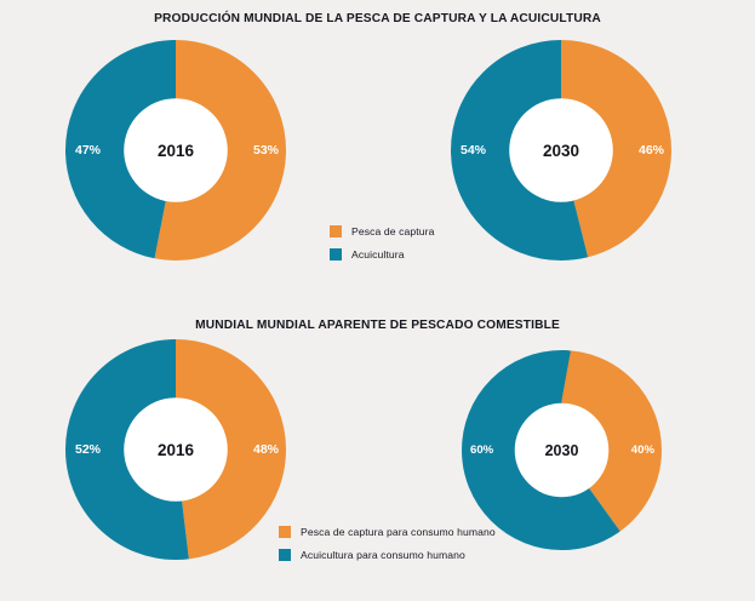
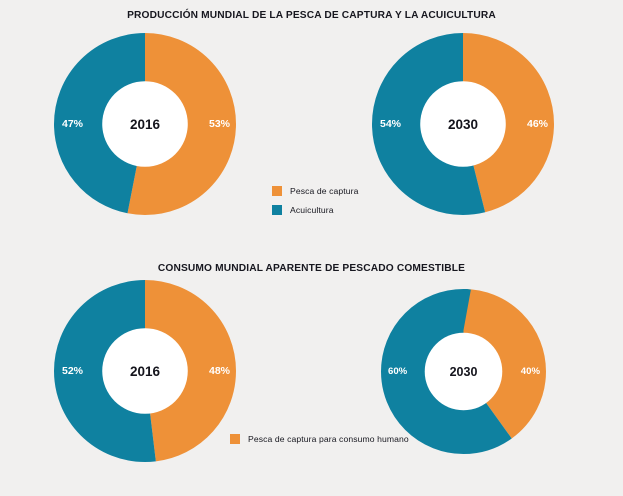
  PRODUCCIÓN MUNDIAL DE LA PESCA DE CAPTURA Y LA ACUICULTURA
  2016
  47%
  53%
  2030
  54%
  46%
  Pesca de captura
  Acuicultura
- MUNDIAL MUNDIAL APARENTE DE PESCADO COMESTIBLE
+ CONSUMO MUNDIAL APARENTE DE PESCADO COMESTIBLE
  2016
  52%
  48%
  2030
  60%
  40%
  Pesca de captura para consumo humano
- Acuicultura para consumo humano
